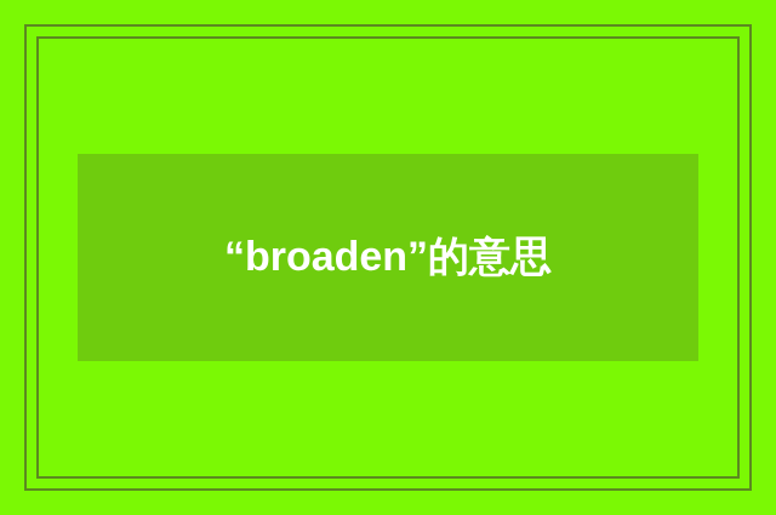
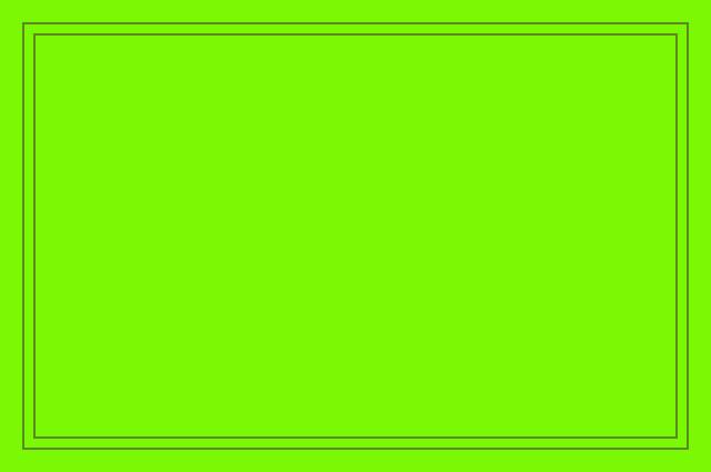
- “broaden”的意思
